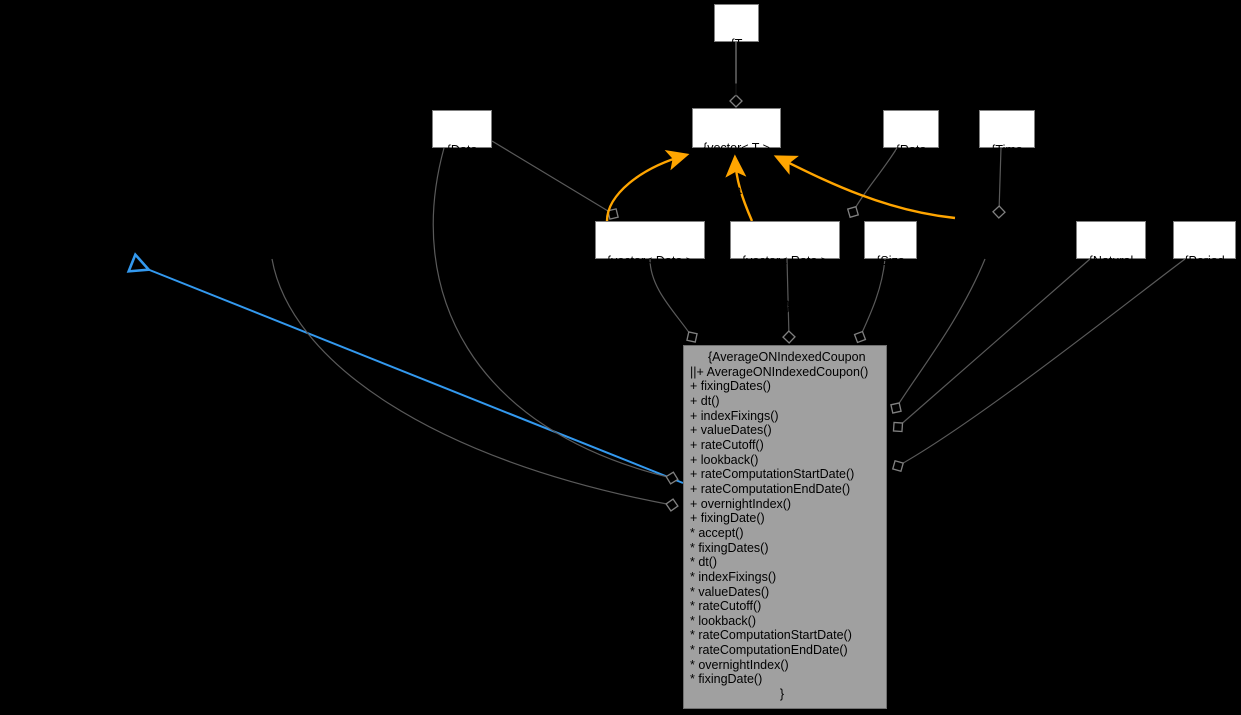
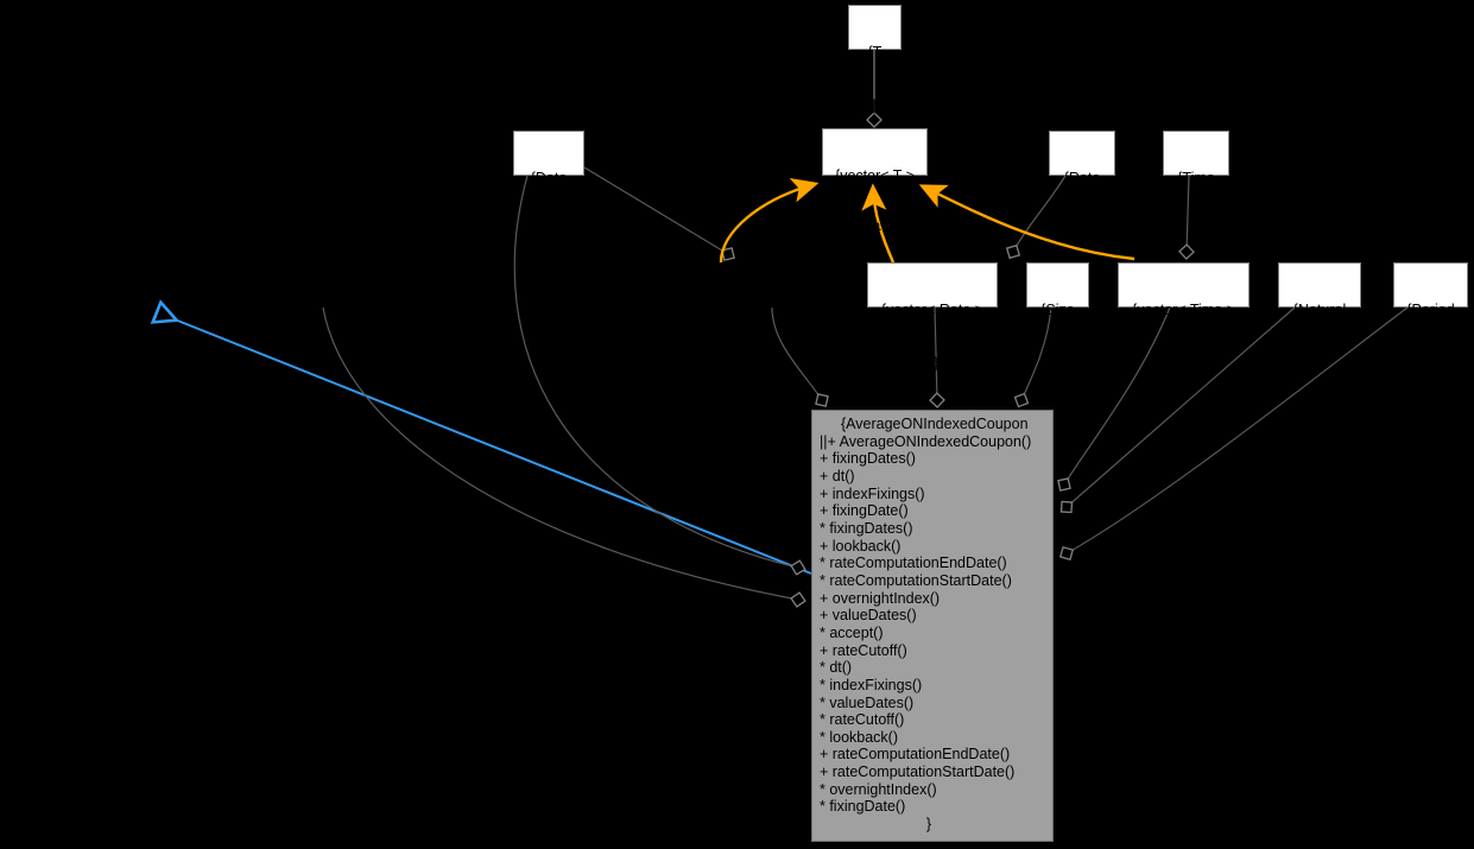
  {T
  ||}
  {Date
  {vector< T >
  ||}
  {Rate
  {Time
- {vector< Date >
  {vector< Rate >
  ||}
  {Size
+ {vector< Time >
  {Natural
  ||}
  {Period
  {AverageONIndexedCoupon
  ||+ AverageONIndexedCoupon()
  + fixingDates()
  + dt()
  + indexFixings()
- + valueDates()
+ + fixingDate()
- + rateCutoff()
+ * fixingDates()
  + lookback()
- + rateComputationStartDate()
+ * rateComputationEndDate()
- + rateComputationEndDate()
+ * rateComputationStartDate()
  + overnightIndex()
- + fixingDate()
+ + valueDates()
  * accept()
- * fixingDates()
+ + rateCutoff()
  * dt()
  * indexFixings()
  * valueDates()
  * rateCutoff()
  * lookback()
- * rateComputationStartDate()
+ + rateComputationEndDate()
- * rateComputationEndDate()
+ + rateComputationStartDate()
  * overnightIndex()
  * fixingDate()
  }
